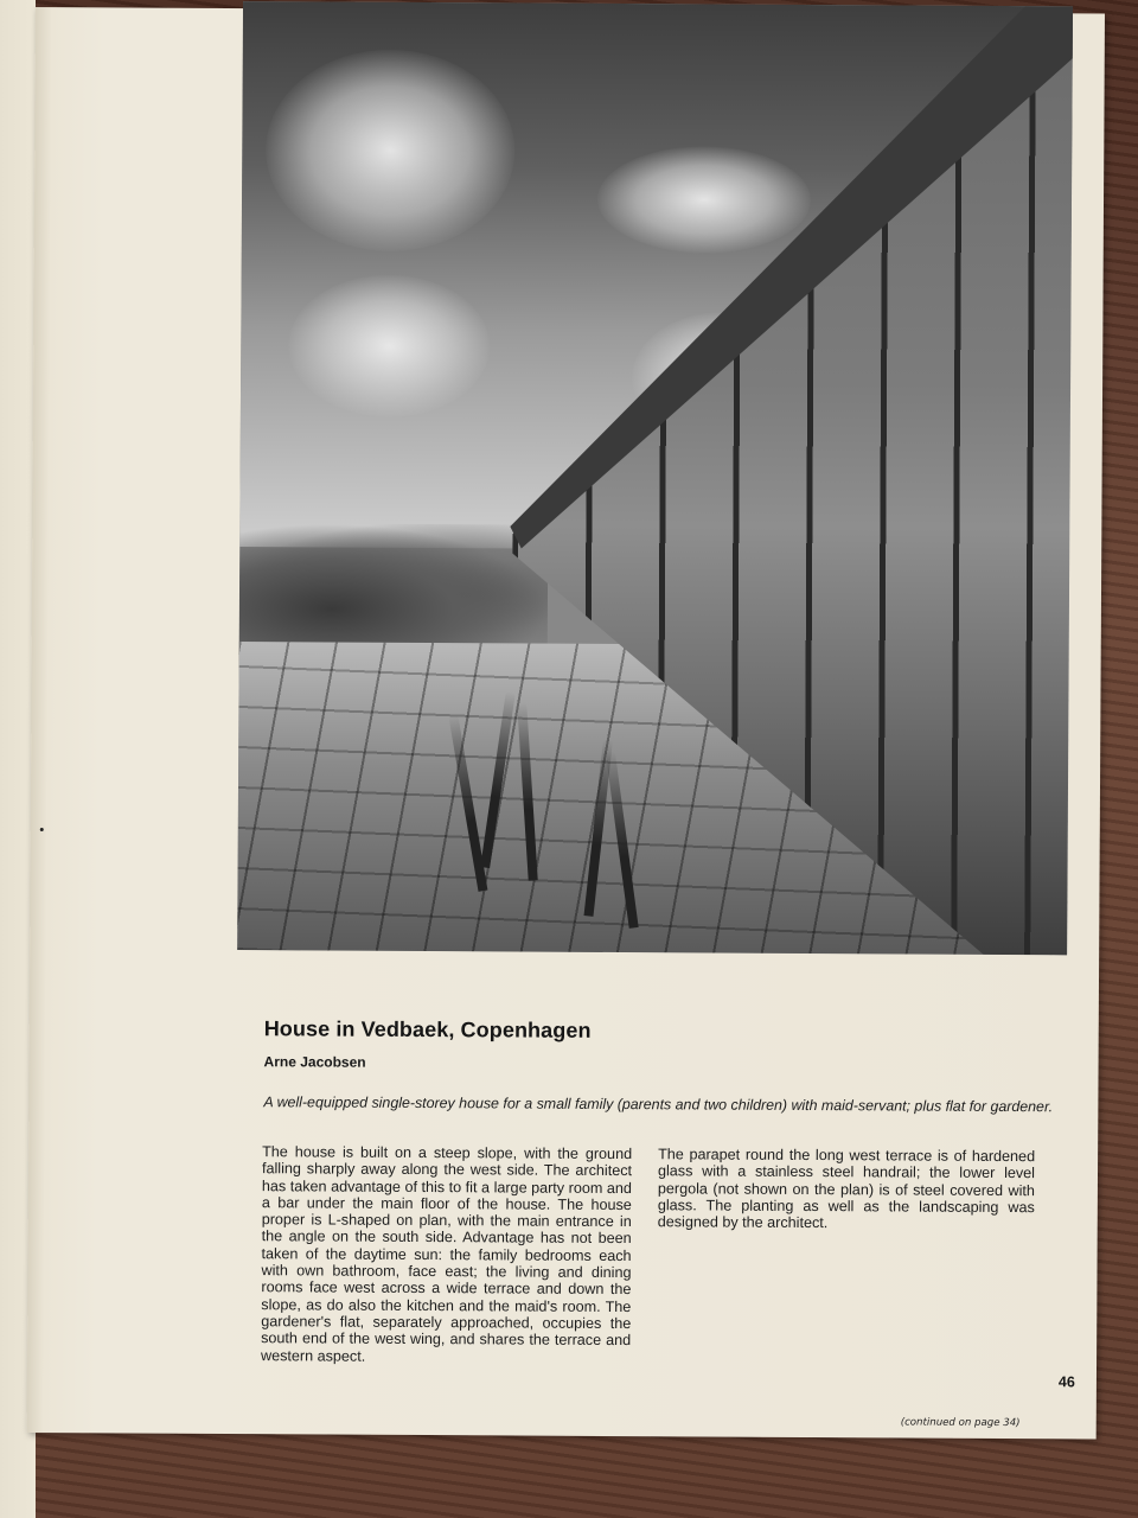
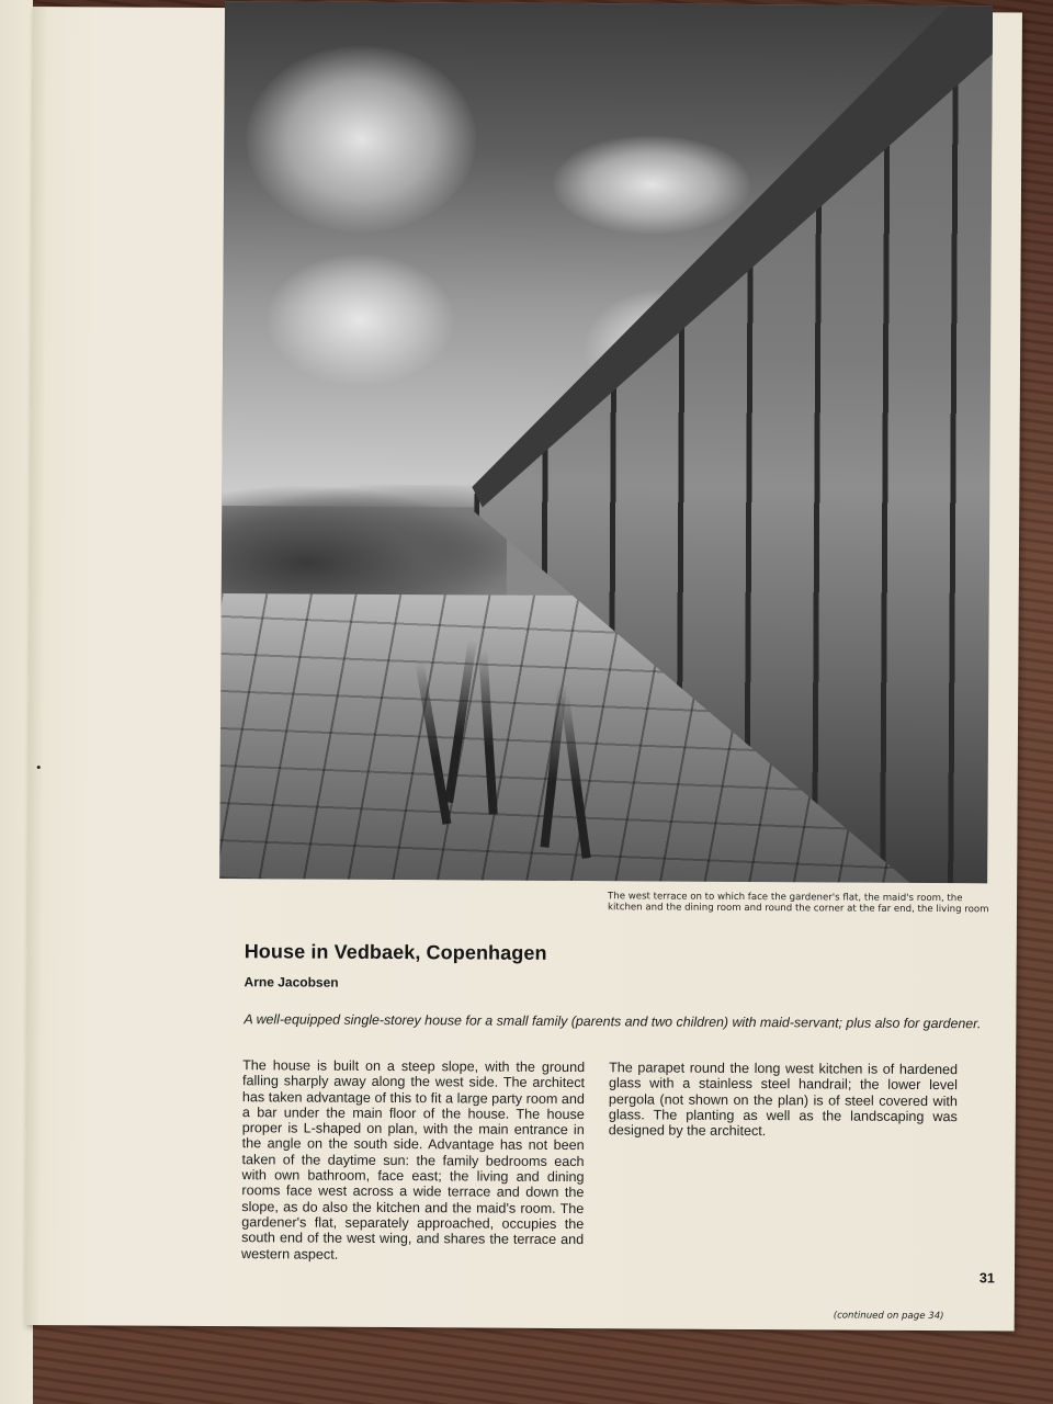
+ The west terrace on to which face the gardener's flat, the maid's room, the kitchen and the dining room and round the corner at the far end, the living room
  House in Vedbaek, Copenhagen
  Arne Jacobsen
- A well-equipped single-storey house for a small family (parents and two children) with maid-servant; plus flat for gardener.
+ A well-equipped single-storey house for a small family (parents and two children) with maid-servant; plus also for gardener.
  The house is built on a steep slope, with the ground falling sharply away along the west side. The architect has taken advantage of this to fit a large party room and a bar under the main floor of the house. The house proper is L-shaped on plan, with the main entrance in the angle on the south side. Advantage has not been taken of the daytime sun: the family bedrooms each with own bathroom, face east; the living and dining rooms face west across a wide terrace and down the slope, as do also the kitchen and the maid's room. The gardener's flat, separately approached, occupies the south end of the west wing, and shares the terrace and western aspect.
- The parapet round the long west terrace is of hardened glass with a stainless steel handrail; the lower level pergola (not shown on the plan) is of steel covered with glass. The planting as well as the landscaping was designed by the architect.
+ The parapet round the long west kitchen is of hardened glass with a stainless steel handrail; the lower level pergola (not shown on the plan) is of steel covered with glass. The planting as well as the landscaping was designed by the architect.
- 46
+ 31
  (continued on page 34)
